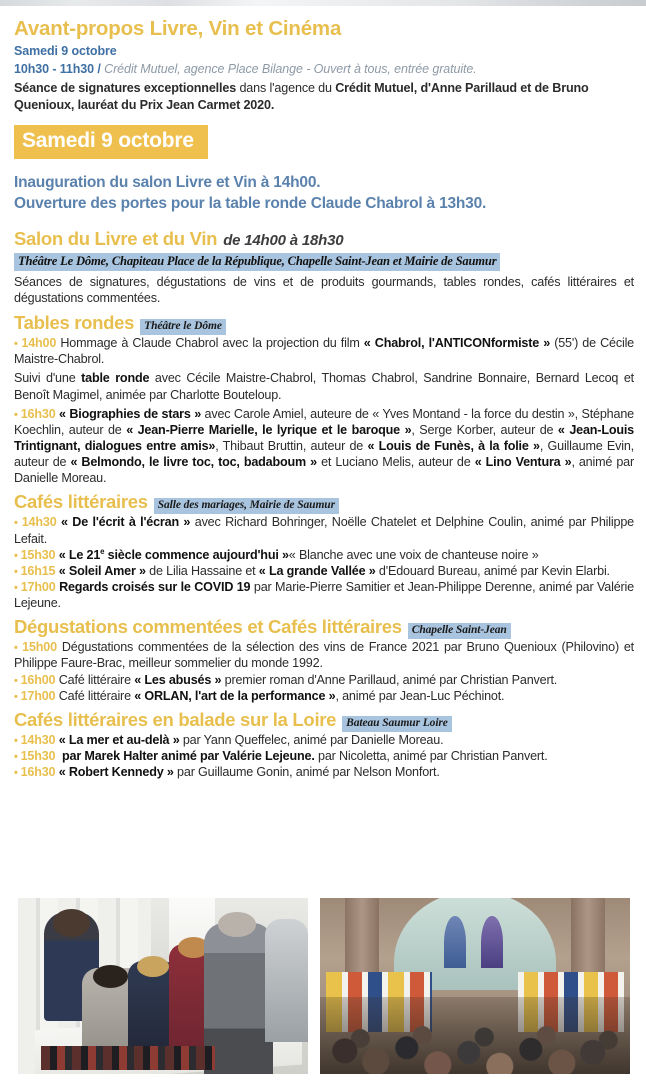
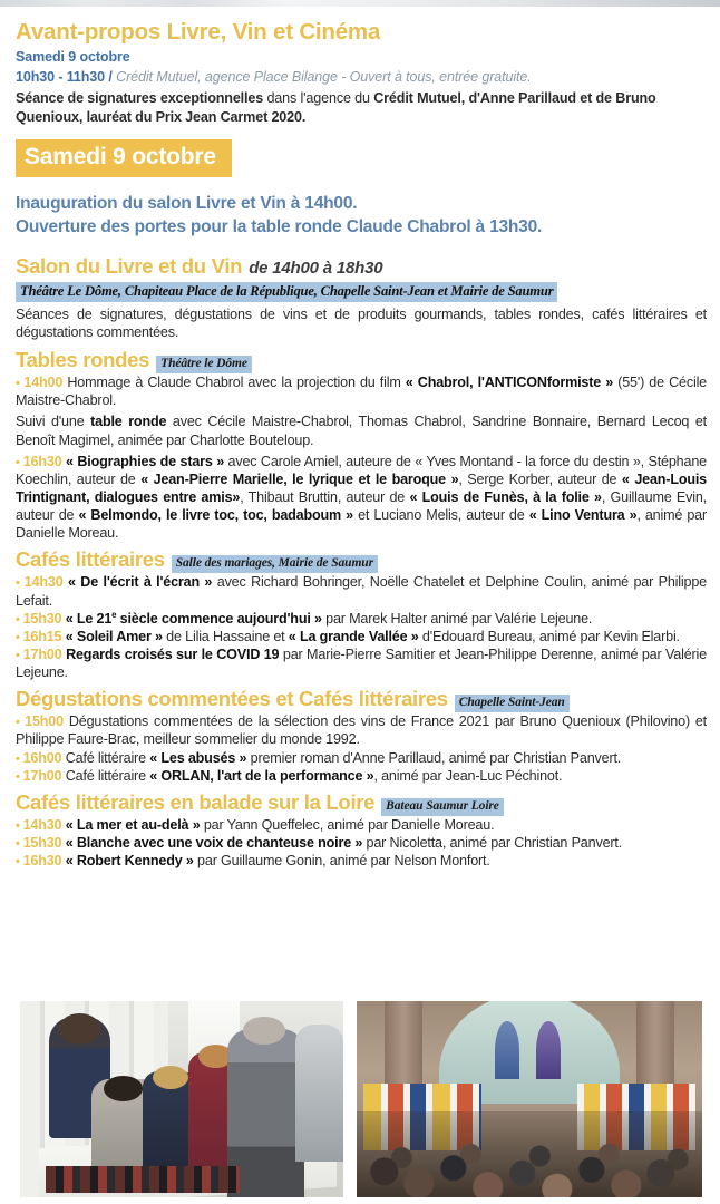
  Avant-propos Livre, Vin et Cinéma
  Samedi 9 octobre
  10h30 - 11h30 / Crédit Mutuel, agence Place Bilange - Ouvert à tous, entrée gratuite.
  Séance de signatures exceptionnelles dans l'agence du Crédit Mutuel, d'Anne Parillaud et de Bruno Quenioux, lauréat du Prix Jean Carmet 2020.
  Samedi 9 octobre
  Inauguration du salon Livre et Vin à 14h00.
  Ouverture des portes pour la table ronde Claude Chabrol à 13h30.
  Salon du Livre et du Vin
  de 14h00 à 18h30
  Théâtre Le Dôme, Chapiteau Place de la République, Chapelle Saint-Jean et Mairie de Saumur
  Séances de signatures, dégustations de vins et de produits gourmands, tables rondes, cafés littéraires et dégustations commentées.
  Tables rondes
  Théâtre le Dôme
  14h00 Hommage à Claude Chabrol avec la projection du film « Chabrol, l'ANTICONformiste » (55') de Cécile Maistre-Chabrol.
  Suivi d'une table ronde avec Cécile Maistre-Chabrol, Thomas Chabrol, Sandrine Bonnaire, Bernard Lecoq et Benoît Magimel, animée par Charlotte Bouteloup.
  16h30 « Biographies de stars » avec Carole Amiel, auteure de « Yves Montand - la force du destin », Stéphane Koechlin, auteur de « Jean-Pierre Marielle, le lyrique et le baroque », Serge Korber, auteur de « Jean-Louis Trintignant, dialogues entre amis», Thibaut Bruttin, auteur de « Louis de Funès, à la folie », Guillaume Evin, auteur de « Belmondo, le livre toc, toc, badaboum » et Luciano Melis, auteur de « Lino Ventura », animé par Danielle Moreau.
  Cafés littéraires
  Salle des mariages, Mairie de Saumur
  14h30 « De l'écrit à l'écran » avec Richard Bohringer, Noëlle Chatelet et Delphine Coulin, animé par Philippe Lefait.
- 15h30 « Le 21e siècle commence aujourd'hui »« Blanche avec une voix de chanteuse noire »
+ 15h30 « Le 21e siècle commence aujourd'hui » par Marek Halter animé par Valérie Lejeune.
  16h15 « Soleil Amer » de Lilia Hassaine et « La grande Vallée » d'Edouard Bureau, animé par Kevin Elarbi.
  17h00 Regards croisés sur le COVID 19 par Marie-Pierre Samitier et Jean-Philippe Derenne, animé par Valérie Lejeune.
  Dégustations commentées et Cafés littéraires
  Chapelle Saint-Jean
  15h00 Dégustations commentées de la sélection des vins de France 2021 par Bruno Quenioux (Philovino) et Philippe Faure-Brac, meilleur sommelier du monde 1992.
  16h00 Café littéraire « Les abusés » premier roman d'Anne Parillaud, animé par Christian Panvert.
  17h00 Café littéraire « ORLAN, l'art de la performance », animé par Jean-Luc Péchinot.
  Cafés littéraires en balade sur la Loire
  Bateau Saumur Loire
  14h30 « La mer et au-delà » par Yann Queffelec, animé par Danielle Moreau.
- 15h30 par Marek Halter animé par Valérie Lejeune. par Nicoletta, animé par Christian Panvert.
+ 15h30 « Blanche avec une voix de chanteuse noire » par Nicoletta, animé par Christian Panvert.
  16h30 « Robert Kennedy » par Guillaume Gonin, animé par Nelson Monfort.
